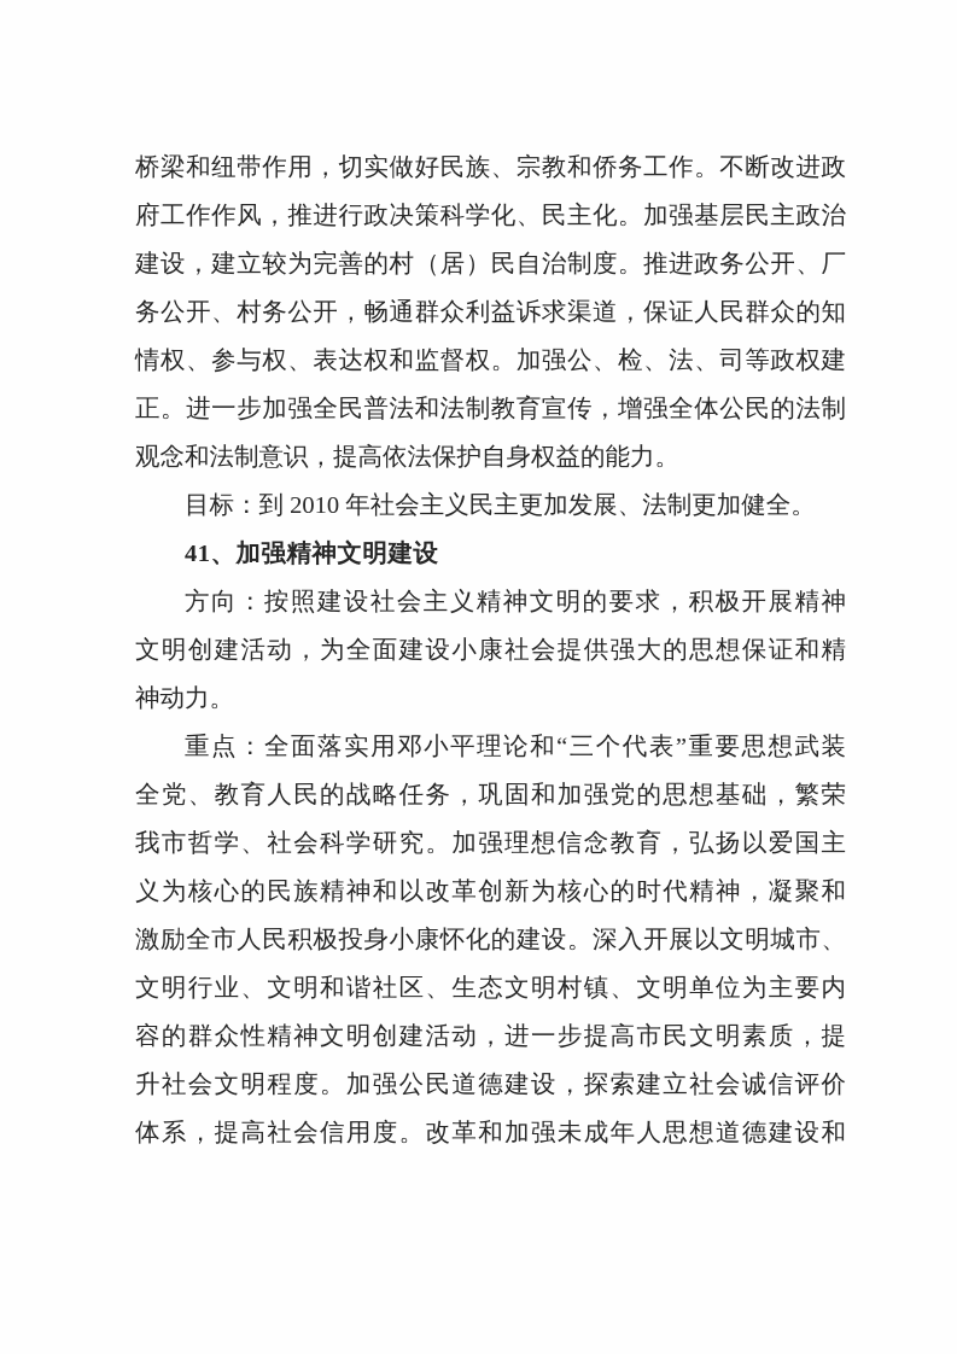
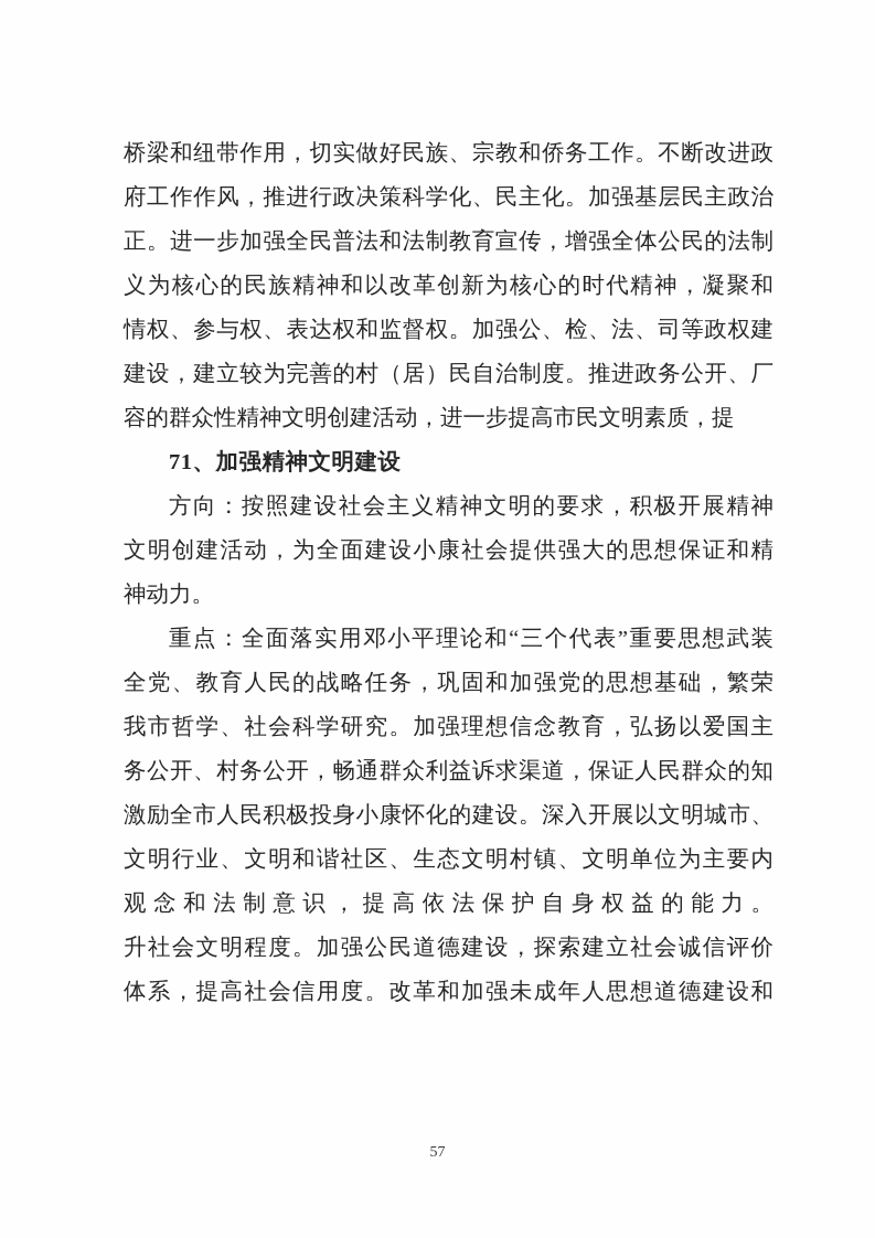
  桥梁和纽带作用，切实做好民族、宗教和侨务工作。不断改进政
  府工作作风，推进行政决策科学化、民主化。加强基层民主政治
- 建设，建立较为完善的村（居）民自治制度。推进政务公开、厂
+ 正。进一步加强全民普法和法制教育宣传，增强全体公民的法制
- 务公开、村务公开，畅通群众利益诉求渠道，保证人民群众的知
+ 义为核心的民族精神和以改革创新为核心的时代精神，凝聚和
  情权、参与权、表达权和监督权。加强公、检、法、司等政权建
- 正。进一步加强全民普法和法制教育宣传，增强全体公民的法制
+ 建设，建立较为完善的村（居）民自治制度。推进政务公开、厂
- 观念和法制意识，提高依法保护自身权益的能力。
+ 容的群众性精神文明创建活动，进一步提高市民文明素质，提
- 目标：到 2010 年社会主义民主更加发展、法制更加健全。
- 41、加强精神文明建设
+ 71、加强精神文明建设
  方向：按照建设社会主义精神文明的要求，积极开展精神
  文明创建活动，为全面建设小康社会提供强大的思想保证和精
  神动力。
  重点：全面落实用邓小平理论和“三个代表”重要思想武装
  全党、教育人民的战略任务，巩固和加强党的思想基础，繁荣
  我市哲学、社会科学研究。加强理想信念教育，弘扬以爱国主
- 义为核心的民族精神和以改革创新为核心的时代精神，凝聚和
+ 务公开、村务公开，畅通群众利益诉求渠道，保证人民群众的知
  激励全市人民积极投身小康怀化的建设。深入开展以文明城市、
  文明行业、文明和谐社区、生态文明村镇、文明单位为主要内
- 容的群众性精神文明创建活动，进一步提高市民文明素质，提
+ 观念和法制意识，提高依法保护自身权益的能力。
  升社会文明程度。加强公民道德建设，探索建立社会诚信评价
  体系，提高社会信用度。改革和加强未成年人思想道德建设和
+ 57
